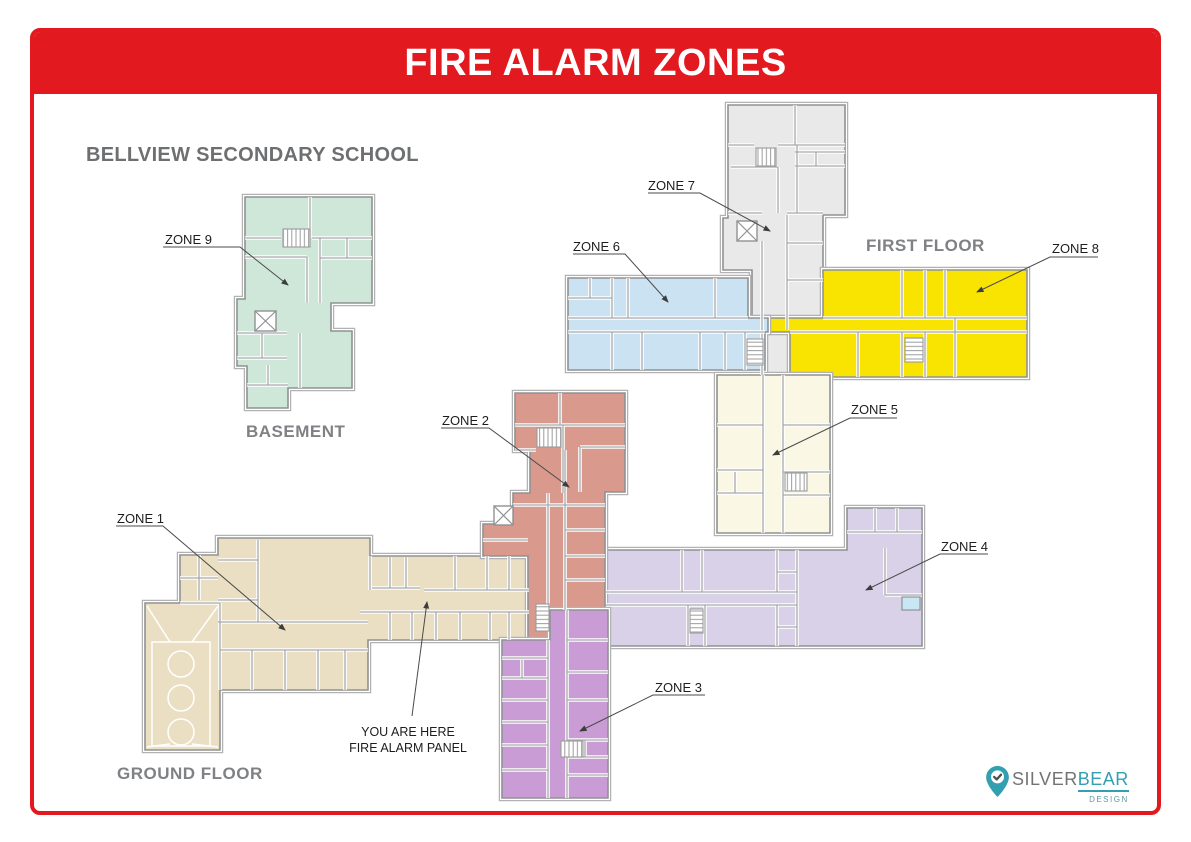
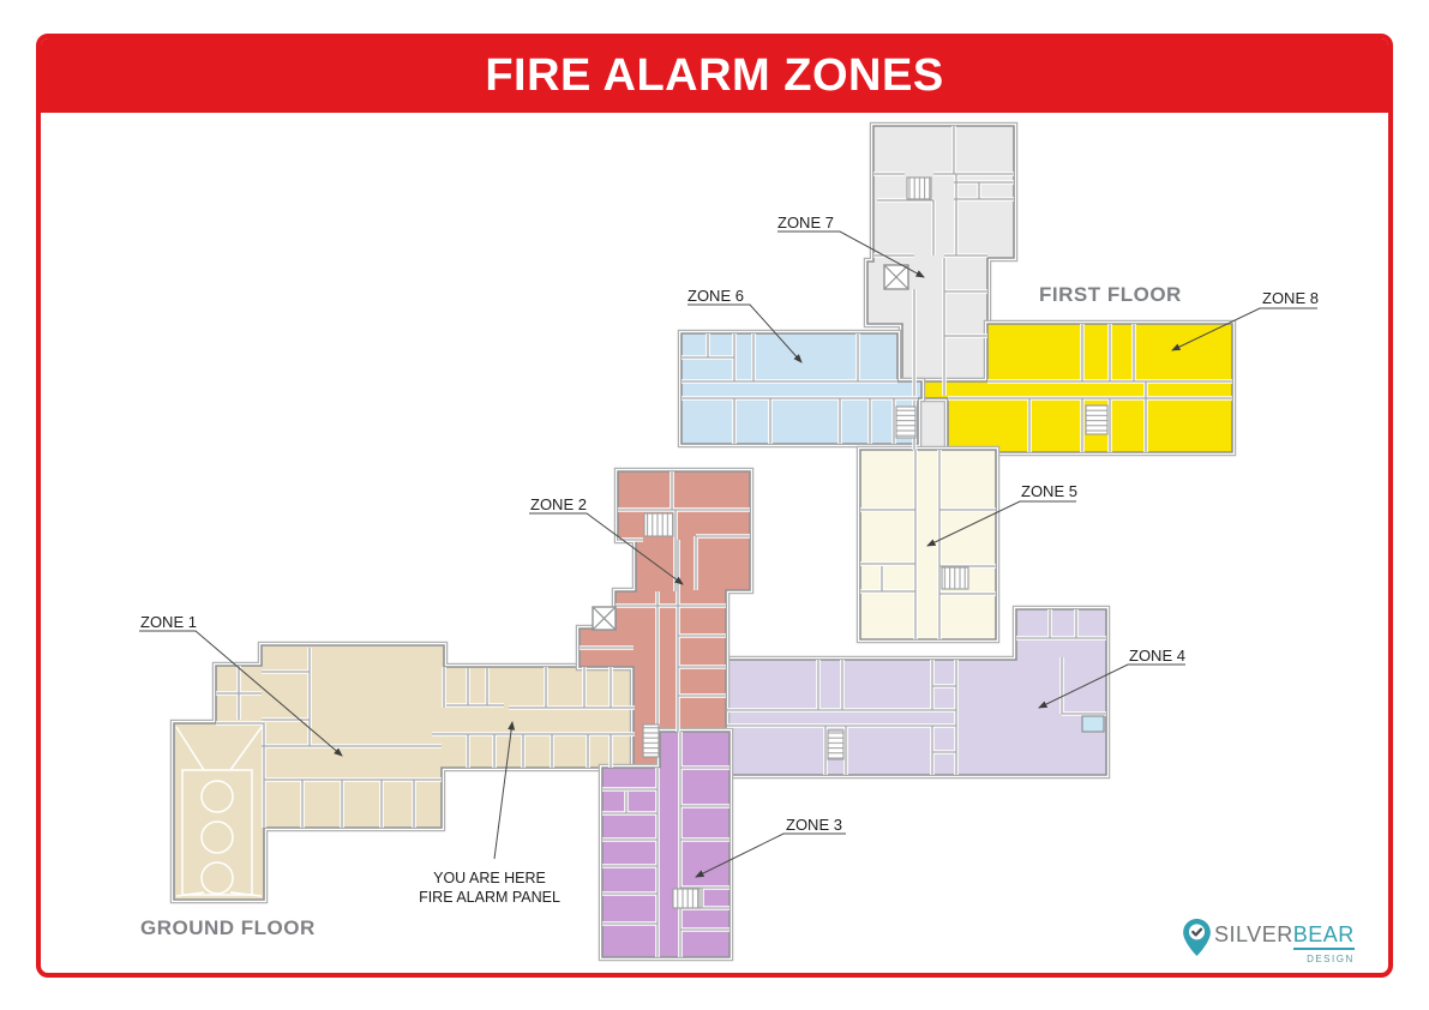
  FIRE ALARM ZONES
- BELLVIEW SECONDARY SCHOOL
- BASEMENT
- ZONE 9
  FIRST FLOOR
  ZONE 7
  ZONE 6
  ZONE 8
  ZONE 5
  GROUND FLOOR
  ZONE 1
  ZONE 2
  ZONE 3
  ZONE 4
  YOU ARE HERE
  FIRE ALARM PANEL
  SILVERBEAR
  DESIGN
